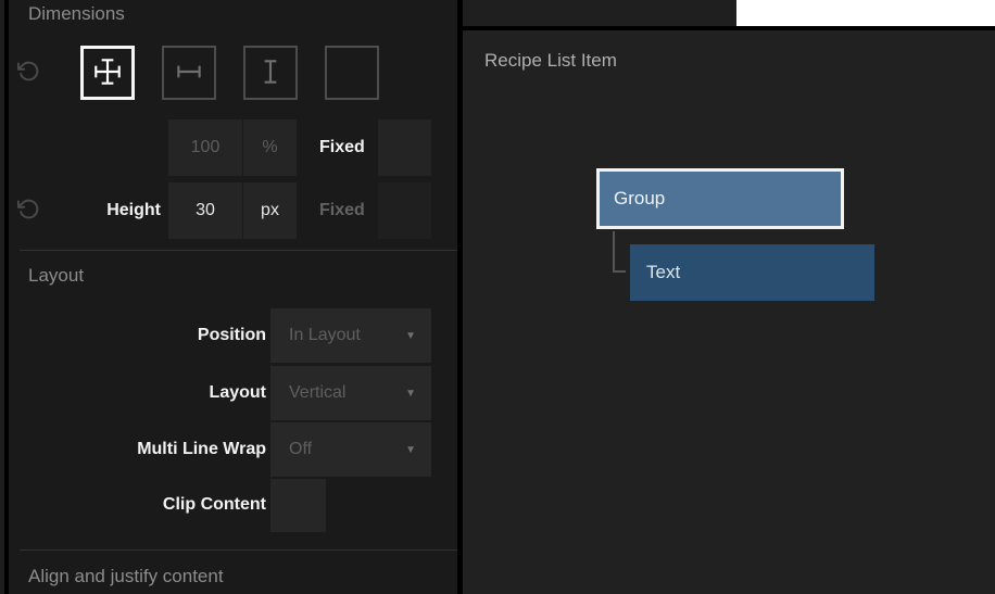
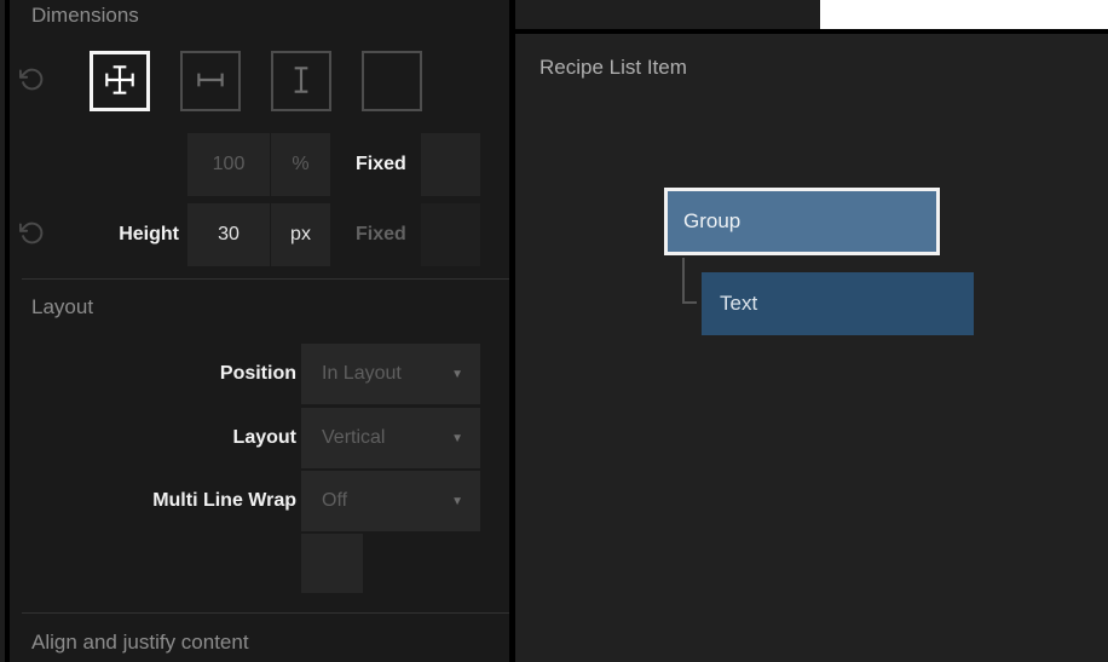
  Dimensions
  100
  %
  Fixed
  Height
  30
  px
  Fixed
  Layout
  Position
  In Layout
  ▼
  Layout
  Vertical
  ▼
  Multi Line Wrap
  Off
  ▼
- Clip Content
  Align and justify content
  Recipe List Item
  Group
  Text
